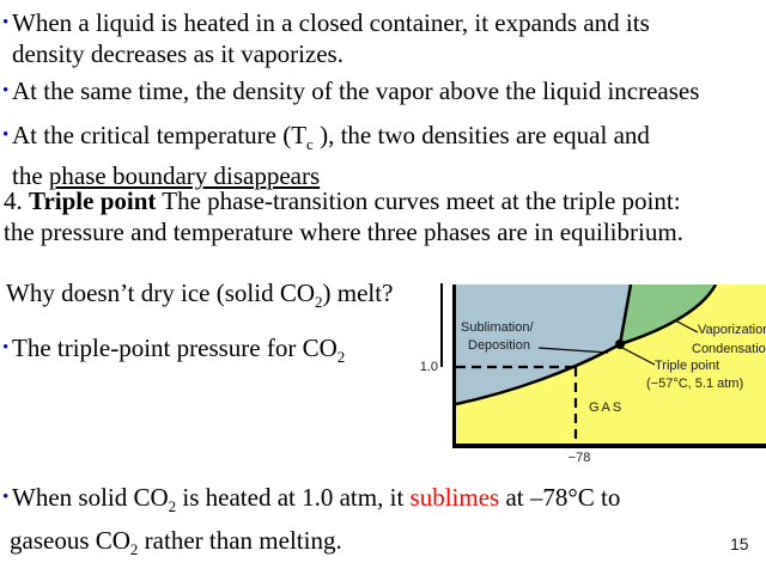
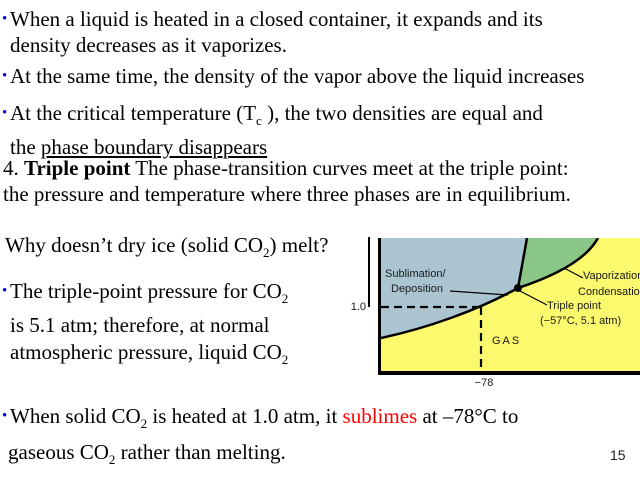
  •
  When a liquid is heated in a closed container, it expands and its
  density decreases as it vaporizes.
  •
  At the same time, the density of the vapor above the liquid increases
  •
  At the critical temperature (Tc ), the two densities are equal and
  the phase boundary disappears
  4. Triple point The phase-transition curves meet at the triple point:
  the pressure and temperature where three phases are in equilibrium.
  Why doesn’t dry ice (solid CO2) melt?
  •
  The triple-point pressure for CO2
+ is 5.1 atm; therefore, at normal
+ atmospheric pressure, liquid CO2
  •
  When solid CO2 is heated at 1.0 atm, it sublimes at –78°C to
  gaseous CO2 rather than melting.
  1.0
  Sublimation/
  Deposition
  Vaporizatio
  Condensatio
  Triple point
  (−57°C, 5.1 atm)
  GAS
  −78
  15
